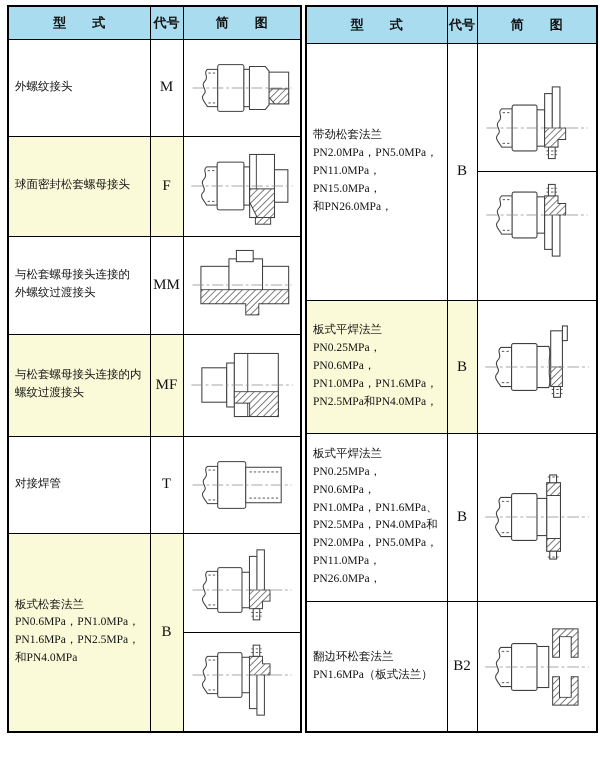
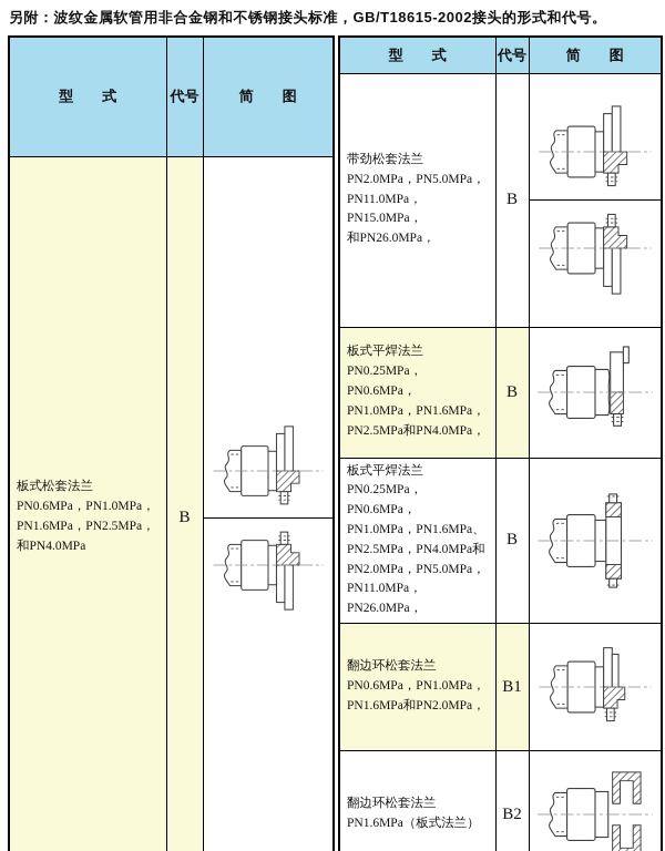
+ 另附：波纹金属软管用非合金钢和不锈钢接头标准，GB/T18615-2002接头的形式和代号。
  型 式	代号	简 图
- 外螺纹接头	M
- 球面密封松套螺母接头	F
- 与松套螺母接头连接的 外螺纹过渡接头	MM
- 与松套螺母接头连接的内 螺纹过渡接头	MF
- 对接焊管	T
  板式松套法兰 PN0.6MPa，PN1.0MPa， PN1.6MPa，PN2.5MPa， 和PN4.0MPa	B
  型 式	代号	简 图
  带劲松套法兰 PN2.0MPa，PN5.0MPa， PN11.0MPa，PN15.0MPa， 和PN26.0MPa，	B
  板式平焊法兰 PN0.25MPa，PN0.6MPa， PN1.0MPa，PN1.6MPa， PN2.5MPa和PN4.0MPa，	B
  板式平焊法兰 PN0.25MPa，PN0.6MPa， PN1.0MPa，PN1.6MPa、 PN2.5MPa，PN4.0MPa和 PN2.0MPa，PN5.0MPa， PN11.0MPa，PN26.0MPa，	B
+ 翻边环松套法兰 PN0.6MPa，PN1.0MPa， PN1.6MPa和PN2.0MPa，	B1
  翻边环松套法兰 PN1.6MPa（板式法兰）	B2
